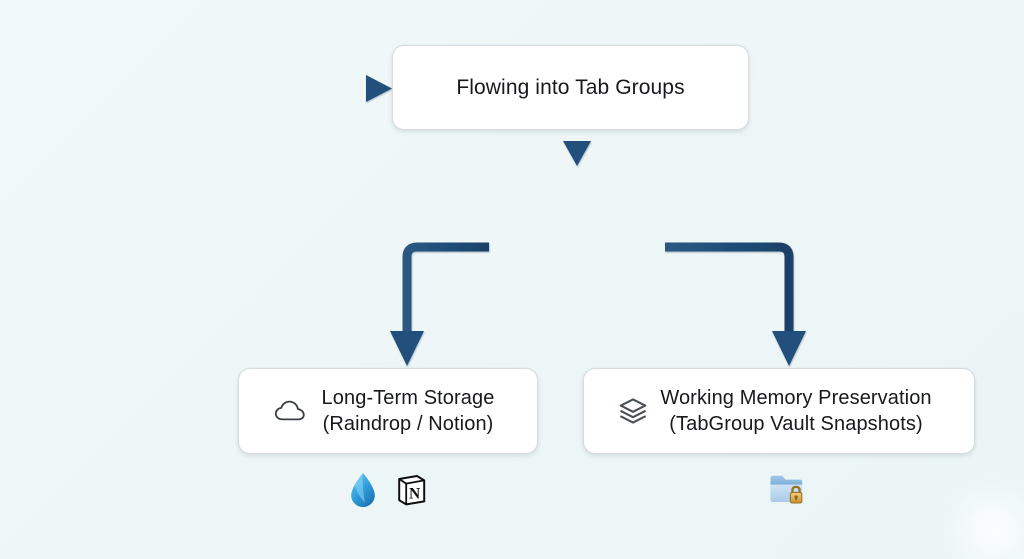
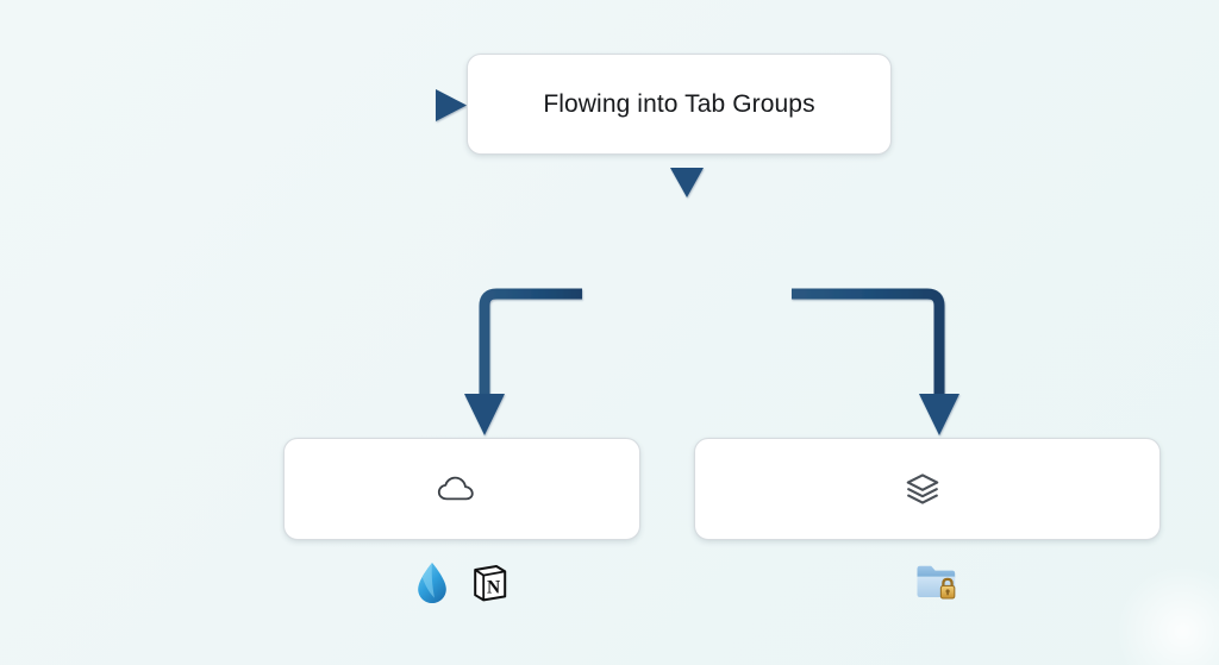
  Flowing into Tab Groups
- Long-Term Storage
- (Raindrop / Notion)
- Working Memory Preservation
- (TabGroup Vault Snapshots)
  N
